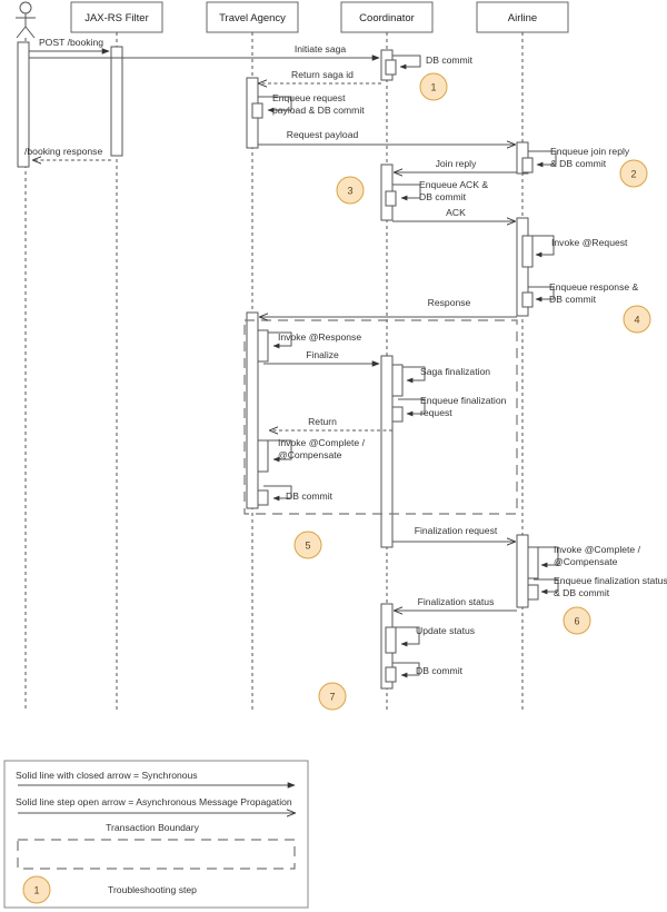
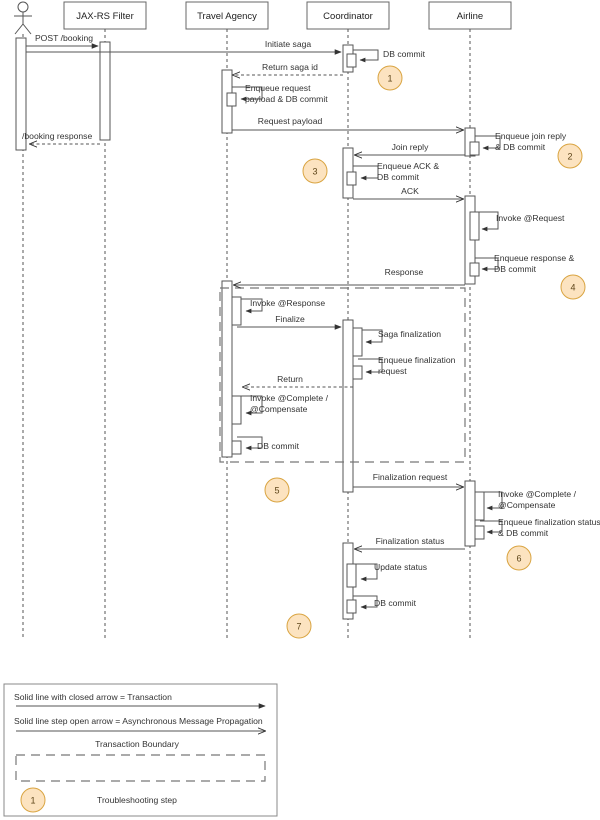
  JAX-RS Filter
  Travel Agency
  Coordinator
  Airline
  POST /booking
  Initiate saga
  DB commit
  Return saga id
  Enqueue request
  payload & DB commit
  Request payload
  Enqueue join reply
  & DB commit
  Join reply
  Enqueue ACK &
  DB commit
  ACK
  Invoke @Request
  Enqueue response &
  DB commit
  Response
  Invoke @Response
  Finalize
  Saga finalization
  Enqueue finalization
  request
  Return
  Invoke @Complete /
  @Compensate
  DB commit
  Finalization request
  Invoke @Complete /
  @Compensate
  Enqueue finalization status
  & DB commit
  Finalization status
  Update status
  DB commit
  /booking response
  1
  2
  3
  4
  5
  6
  7
- Solid line with closed arrow = Synchronous
+ Solid line with closed arrow = Transaction
  Solid line step open arrow = Asynchronous Message Propagation
  Transaction Boundary
  1
  Troubleshooting step
